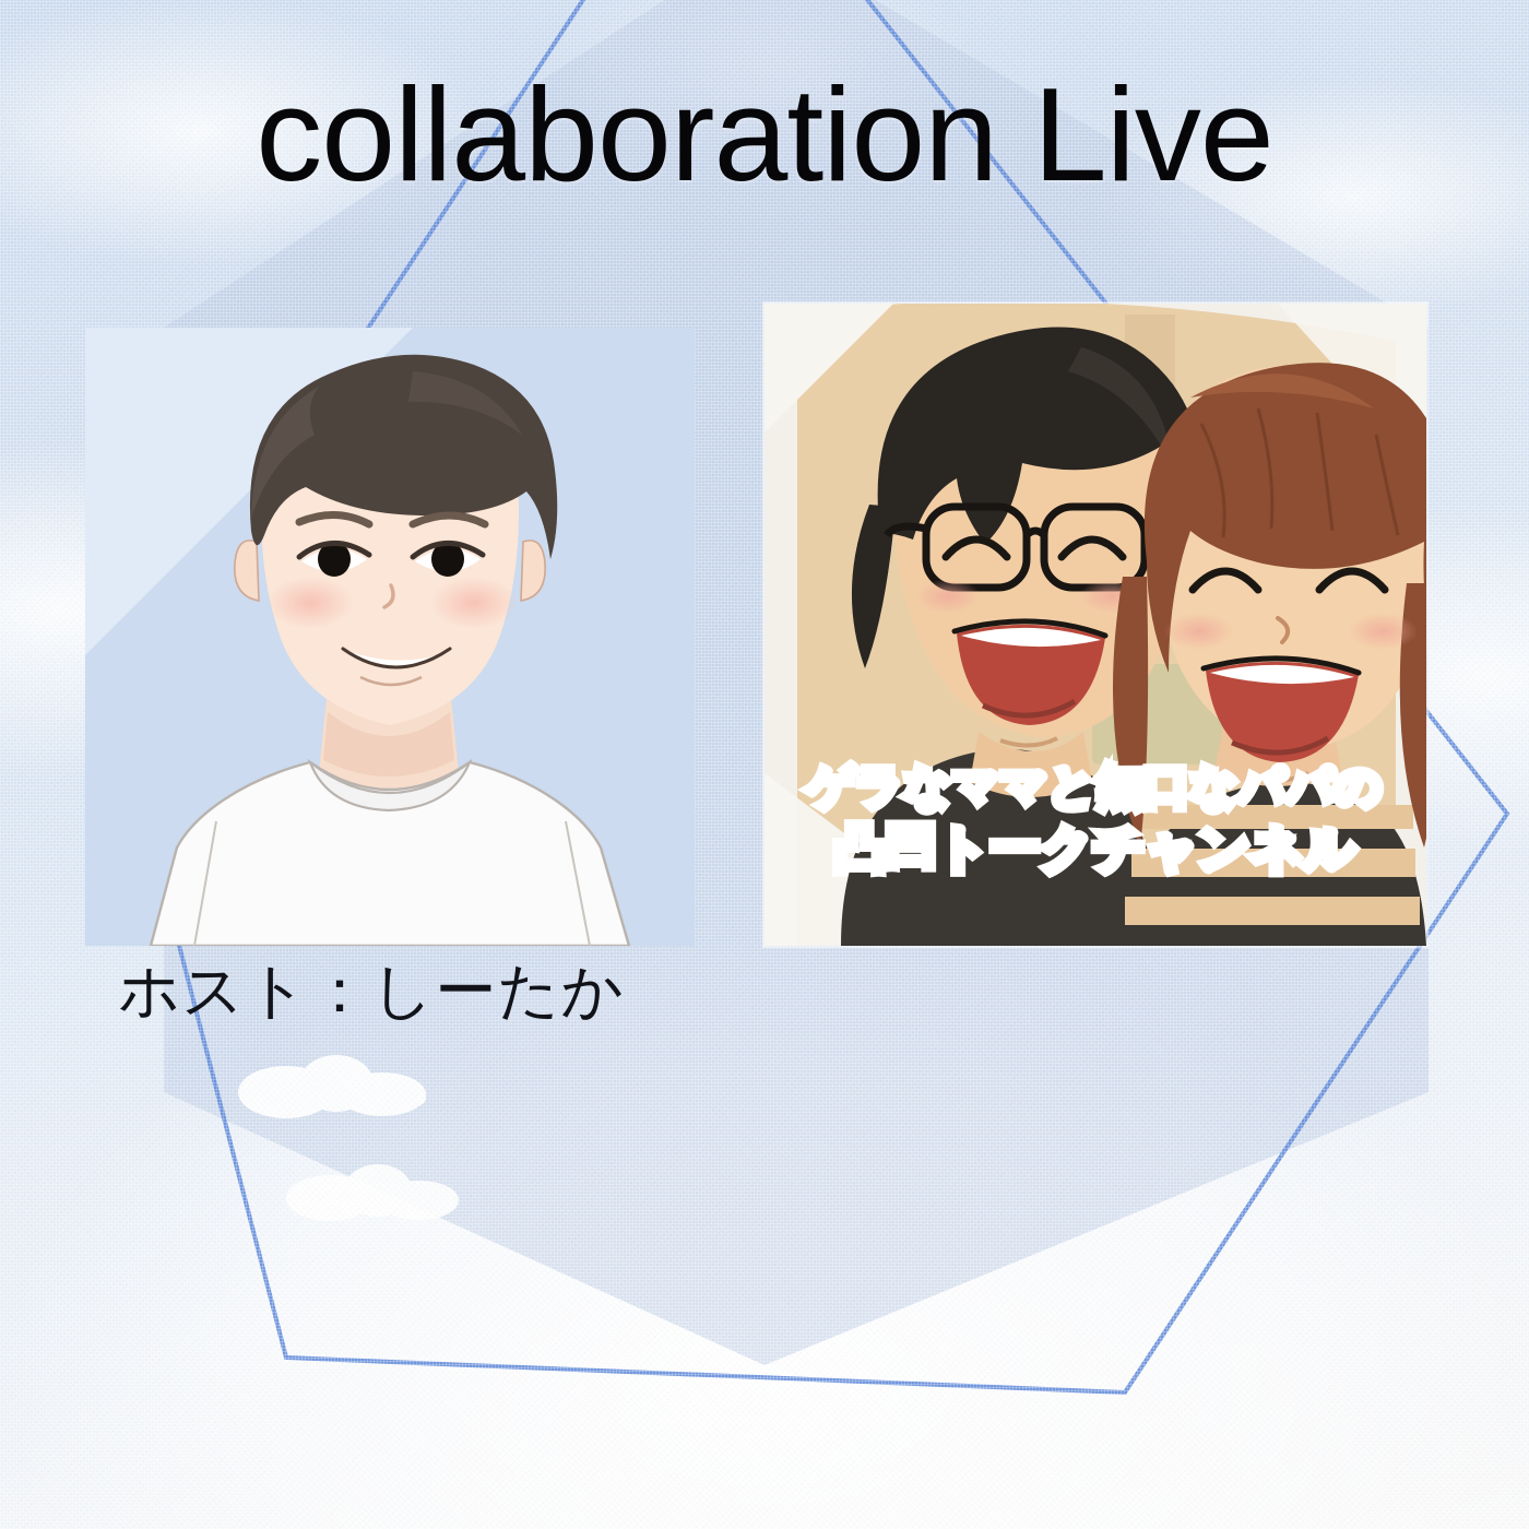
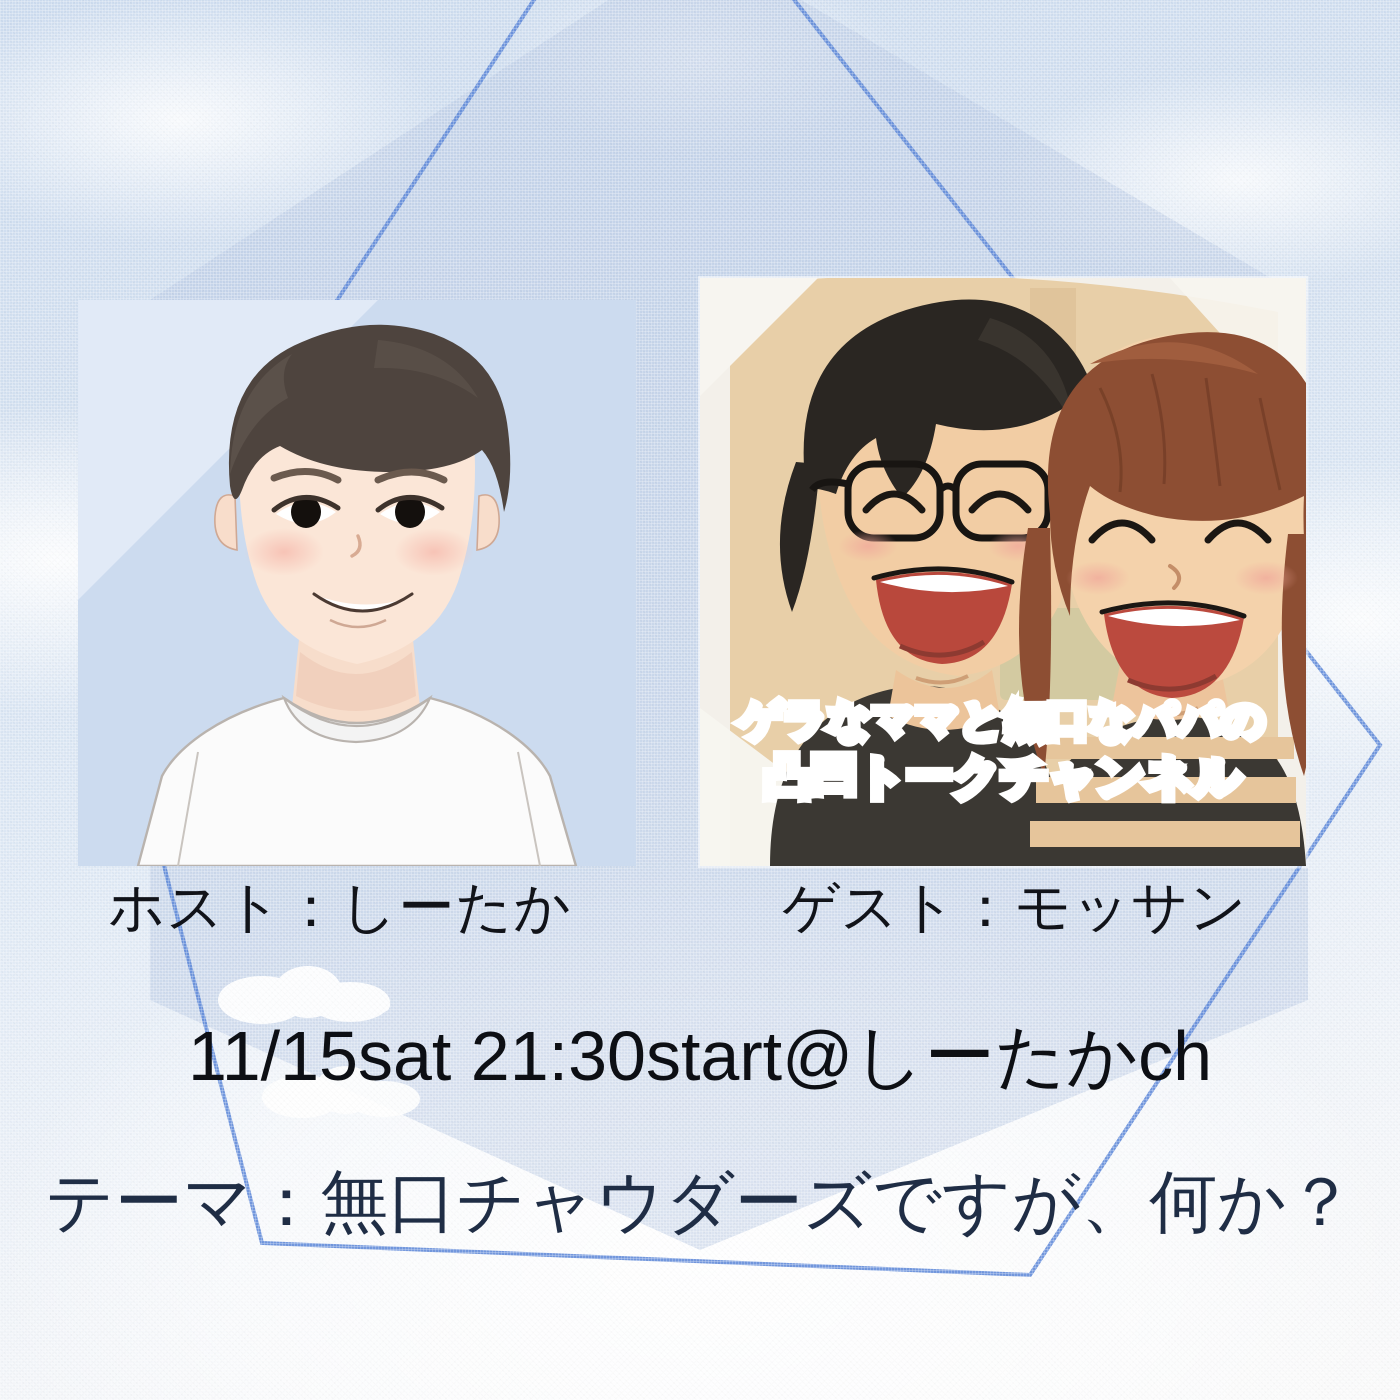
  ゲラなママと無口なパパの
  凸凹トークチャンネル
- collaboration Live
  ホスト：しーたか
+ ゲスト：モッサン
+ 11/15sat 21:30start@しーたかch
+ テーマ：無口チャウダーズですが、何か？
